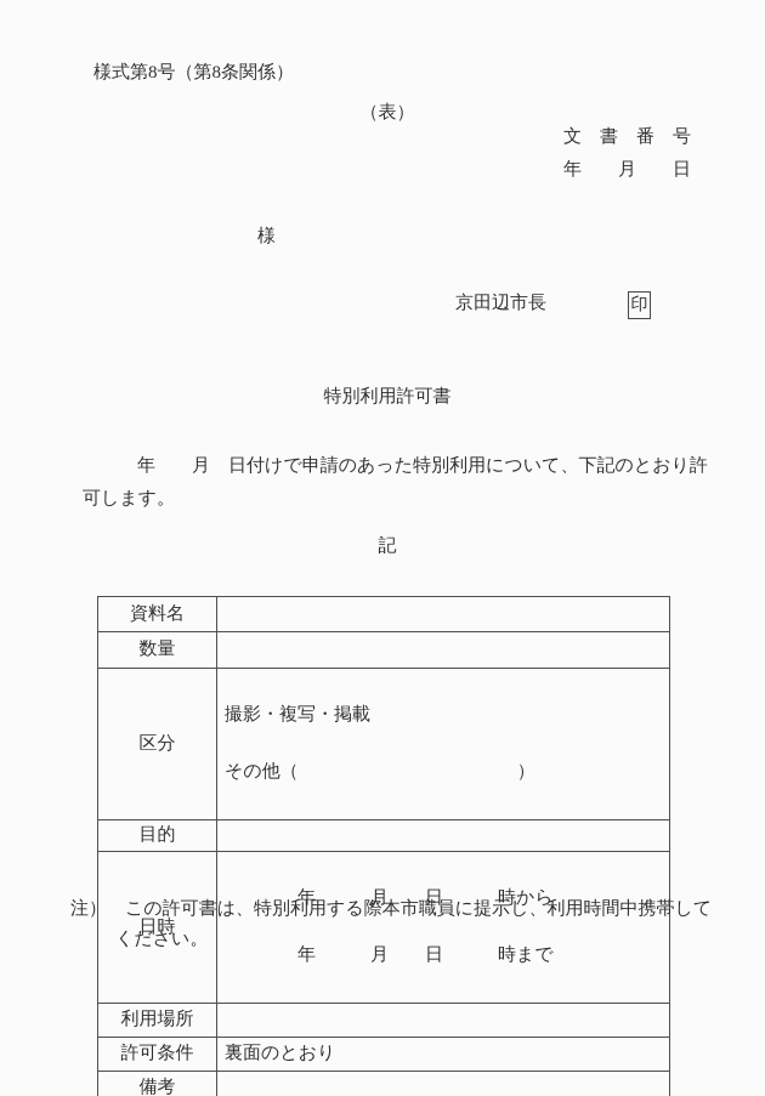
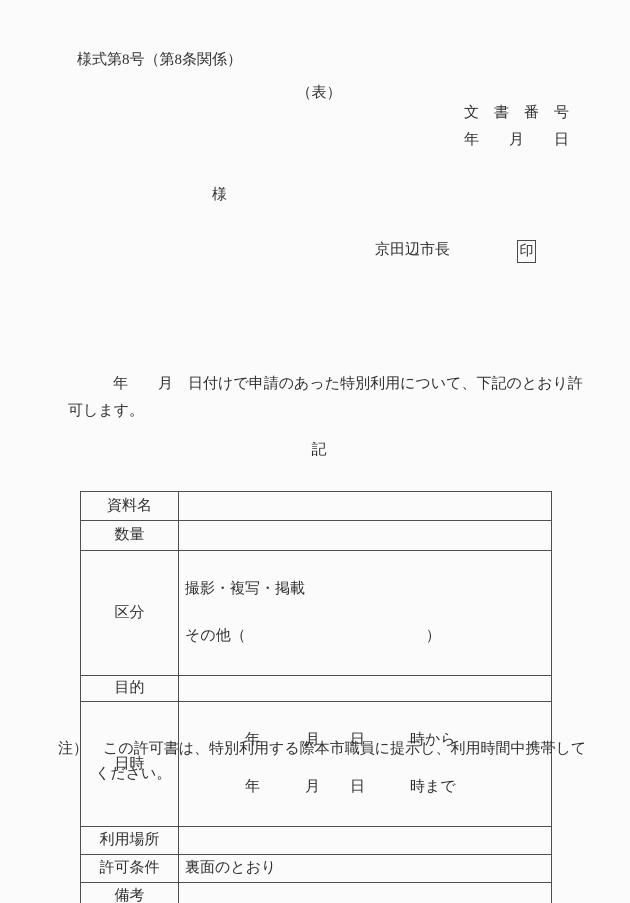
  様式第8号（第8条関係）
  （表）
  文 書 番 号
  年 月 日
  様
  京田辺市長
  印
- 特別利用許可書
  年 月 日付けで申請のあった特別利用について、下記のとおり許
  可します。
  記
  資料名
  数量
  区分	撮影・複写・掲載 その他（ ）
  目的
  日時	年 月 日 時から 年 月 日 時まで
  利用場所
  許可条件	裏面のとおり
  備考
  注） この許可書は、特別利用する際本市職員に提示し、利用時間中携帯して
  ください。
